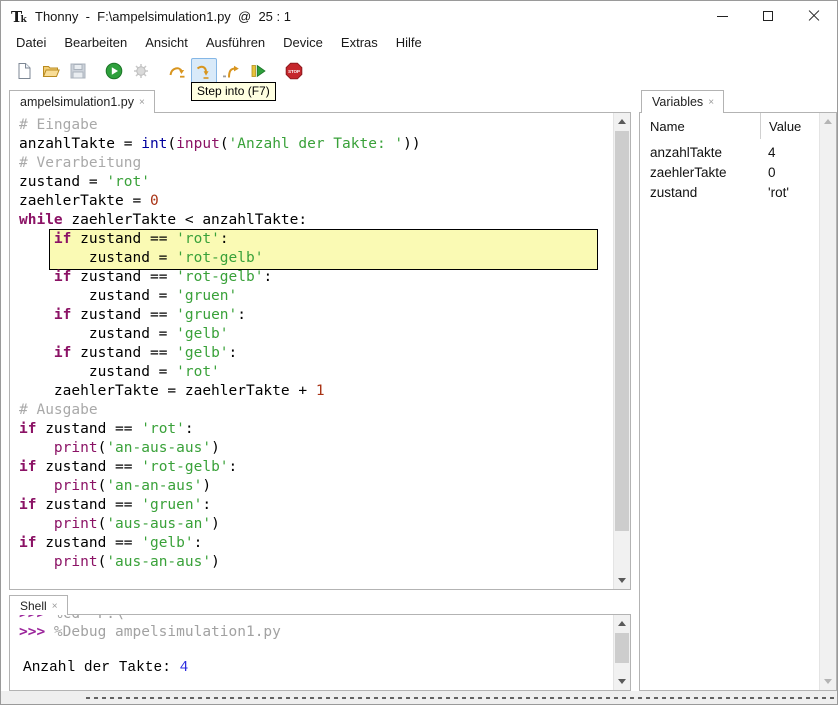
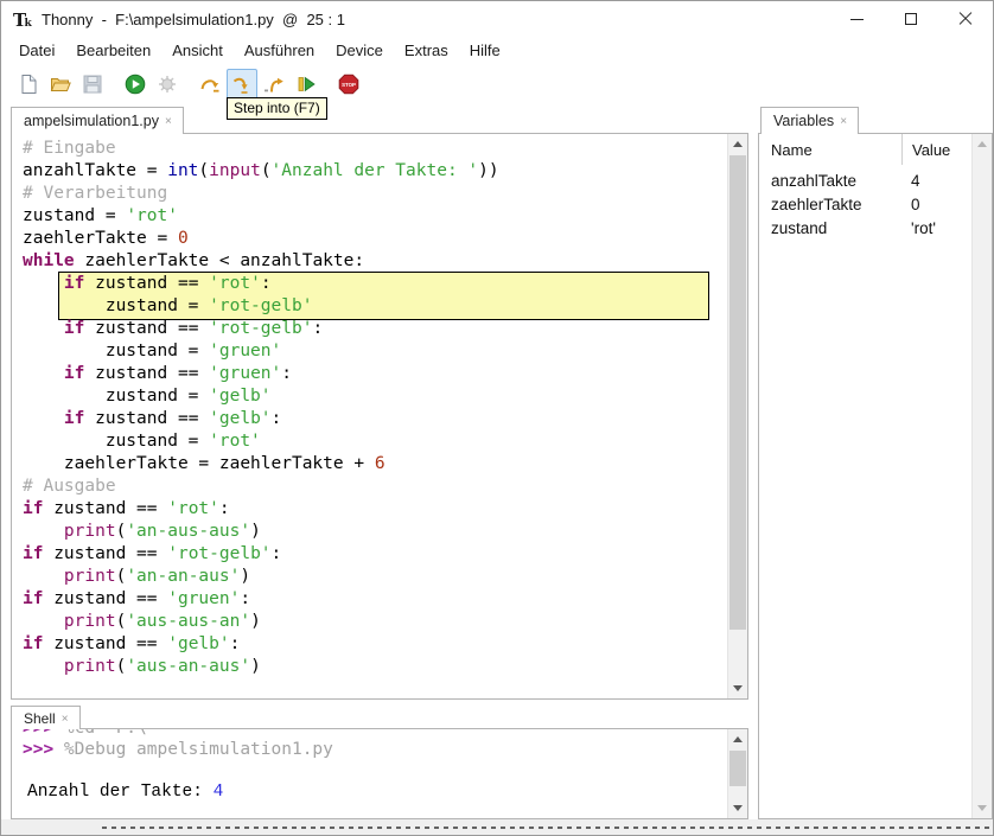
  T
  k
  Thonny - F:\ampelsimulation1.py @ 25 : 1
  Datei
  Bearbeiten
  Ansicht
  Ausführen
  Device
  Extras
  Hilfe
  Step into (F7)
  ampelsimulation1.py ×
  # Eingabe
  anzahlTakte = int(input('Anzahl der Takte: '))
  # Verarbeitung
  zustand = 'rot'
  zaehlerTakte = 0
  while zaehlerTakte < anzahlTakte:
  if zustand == 'rot':
  zustand = 'rot-gelb'
  if zustand == 'rot-gelb':
  zustand = 'gruen'
  if zustand == 'gruen':
  zustand = 'gelb'
  if zustand == 'gelb':
  zustand = 'rot'
- zaehlerTakte = zaehlerTakte + 1
+ zaehlerTakte = zaehlerTakte + 6
  # Ausgabe
  if zustand == 'rot':
  print('an-aus-aus')
  if zustand == 'rot-gelb':
  print('an-an-aus')
  if zustand == 'gruen':
  print('aus-aus-an')
  if zustand == 'gelb':
  print('aus-an-aus')
  Shell ×
  >>> %Debug ampelsimulation1.py
  Anzahl der Takte: 4
  Variables ×
  Name
  Value
  anzahlTakte
  4
  zaehlerTakte
  0
  zustand
  'rot'
